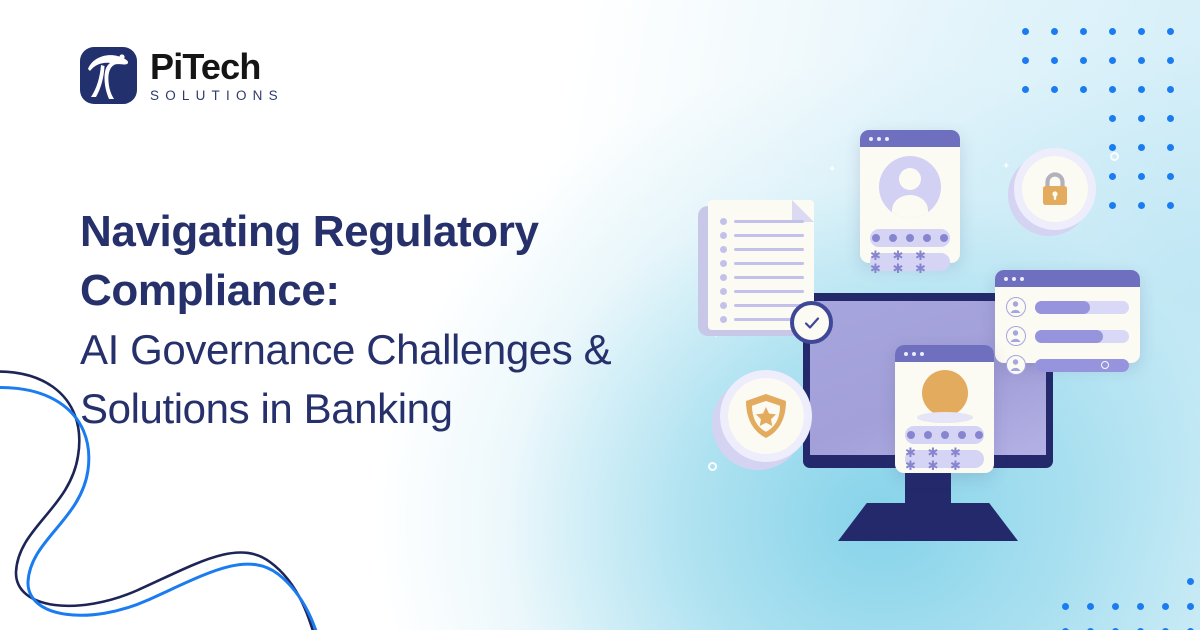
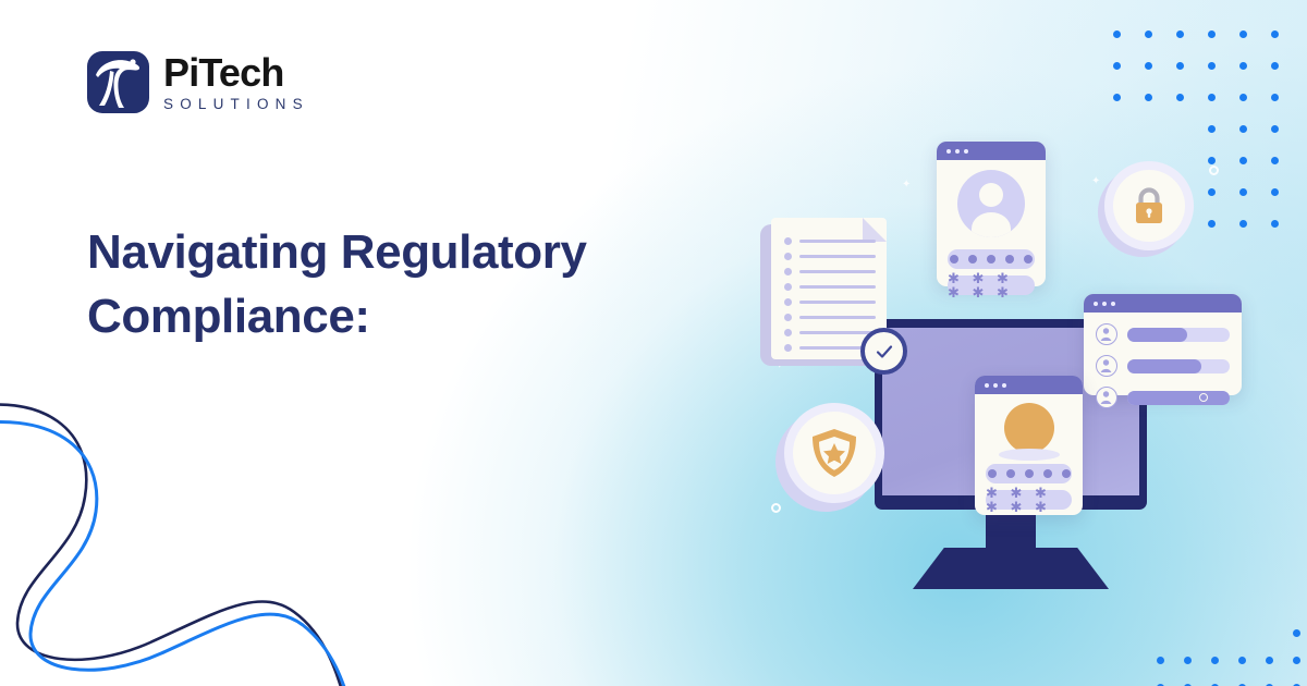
  PiTech
  SOLUTIONS
  Navigating Regulatory
  Compliance:
- AI Governance Challenges &
- Solutions in Banking
  ✦
  ✦
  ✱ ✱ ✱ ✱ ✱ ✱
  ✱ ✱ ✱ ✱ ✱ ✱
